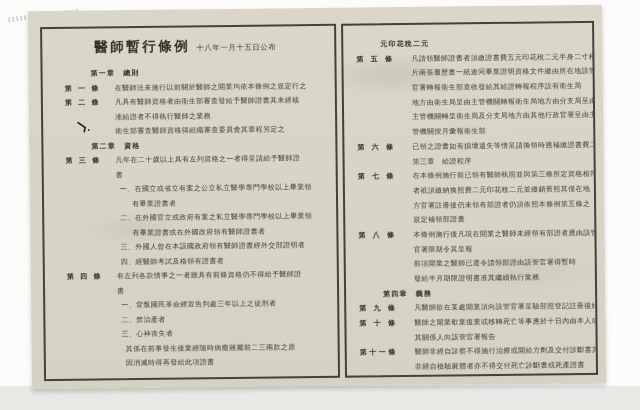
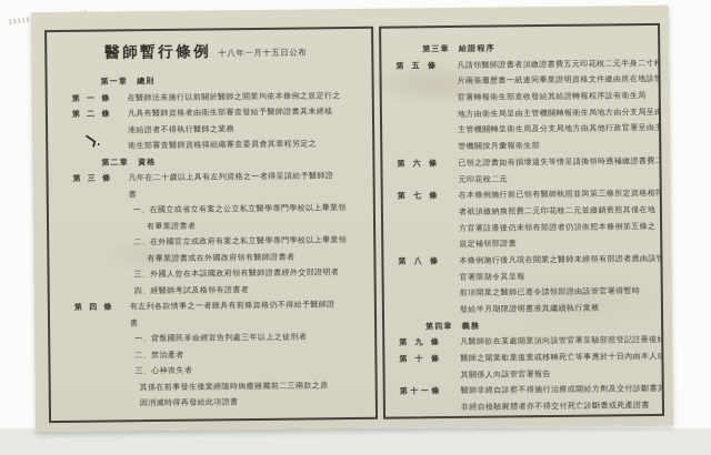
  醫師暫行條例 十八年一月十五日公布
  第一章 總則
  第
  一
  條
  在醫師法未施行以前關於醫師之開業均依本條例之規定行之
  第
  二
  條
  凡具有醫師資格者由衛生部審查發給予醫師證書其未經核
  准給證者不得執行醫師之業務
  衛生部審查醫師資格得組織審查委員會其章程另定之
  第二章 資格
  第
  三
  條
  凡年在二十歲以上具有左列資格之一者得呈請給予醫師證
  書
  一、在國立或省立有案之公立私立醫學專門學校以上畢業領
  有畢業證書者
  二、在外國官立或政府有案之私立醫學專門學校以上畢業領
  有畢業證書或在外國政府領有醫師證書者
  三、外國人曾在本該國政府領有醫師證書經外交部證明者
  四、經醫師考試及格領有證書者
  第
  四
  條
  有左列各款情事之一者雖具有前條資格仍不得給予醫師證
  書
  一、背叛國民革命經宣告判處三年以上之徒刑者
  二、禁治產者
  三、心神喪失者
  其係在前事發生後業經隨時病癒雖屬前二三兩款之原
  因消滅時得再發給此項證書
- 元印花稅二元
+ 第三章 給證程序
  第
  五
  條
  凡請領醫師證書者須繳證書費五元印花稅二元半身二寸相
  片兩張履歷書一紙連同畢業證明資格文件繳由所在地該管
  官署轉報衛生部查收發給其給證轉報程序設有衛生局
  地方由衛生局呈由主管機關轉報衛生局地方由分支局呈由
  主管機關轉呈衛生局及分支局地方由其他行政官署呈由主
  管機關按月彙報衛生部
  第
  六
  條
  已領之證書如有損壞遺失等情呈請換領時應補繳證書費二
- 第三章 給證程序
+ 元印花稅二元
  第
  七
  條
  在本條例施行前已領有醫師執照並與第三條所定資格相符
  者祇須繳納換照費二元印花稅二元並繳銷舊照其僅在地
  方官署註冊後仍未領有部證者仍須依照本條例第五條之
  規定補領部證書
  第
  八
  條
  本條例施行後凡現在開業之醫師未經領有部證者應由該管
  官署限期令其呈報
  前項開業之醫師已遵令請領部證由該管官署得暫時
  發給半月期限證明書准其繼續執行業務
  第四章 義務
  第
  九
  條
  凡醫師欲在某處開業須向該管官署呈驗部照登記註冊後始
  第
  十
  條
  醫師之開業歇業復業或移轉死亡等事應於十日內由本人或
  其關係人向該管官署報告
  第
  十
  一
  條
  醫師非經自診察不得施行治療或開給方劑及交付診斷書其
  非經自檢驗屍體者亦不得交付死亡診斷書或死產證書
